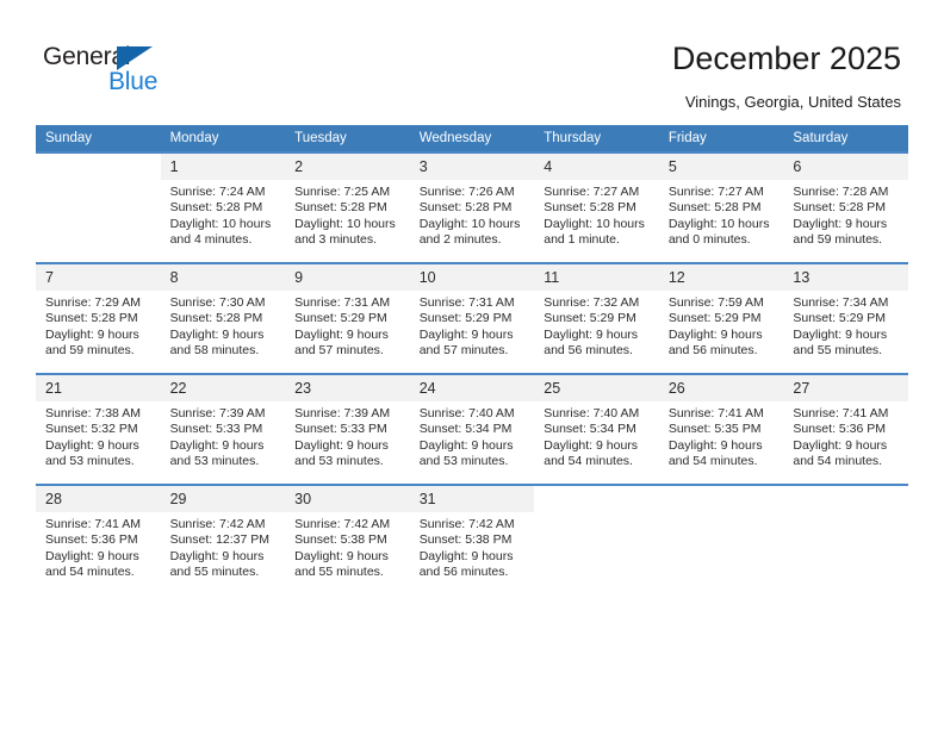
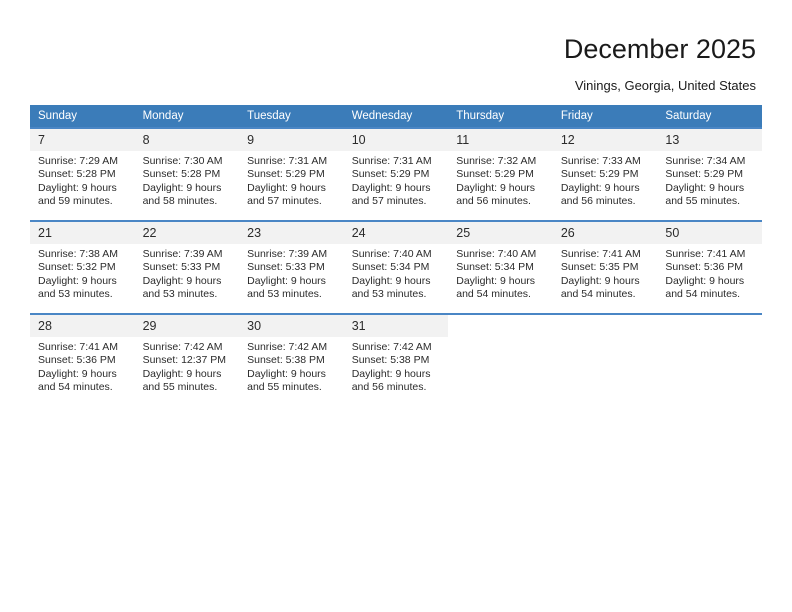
- General
- Blue
  December 2025
  Vinings, Georgia, United States
  Sunday	Monday	Tuesday	Wednesday	Thursday	Friday	Saturday
- 	1Sunrise: 7:24 AMSunset: 5:28 PMDaylight: 10 hoursand 4 minutes.	2Sunrise: 7:25 AMSunset: 5:28 PMDaylight: 10 hoursand 3 minutes.	3Sunrise: 7:26 AMSunset: 5:28 PMDaylight: 10 hoursand 2 minutes.	4Sunrise: 7:27 AMSunset: 5:28 PMDaylight: 10 hoursand 1 minute.	5Sunrise: 7:27 AMSunset: 5:28 PMDaylight: 10 hoursand 0 minutes.	6Sunrise: 7:28 AMSunset: 5:28 PMDaylight: 9 hoursand 59 minutes.
- 7Sunrise: 7:29 AMSunset: 5:28 PMDaylight: 9 hoursand 59 minutes.	8Sunrise: 7:30 AMSunset: 5:28 PMDaylight: 9 hoursand 58 minutes.	9Sunrise: 7:31 AMSunset: 5:29 PMDaylight: 9 hoursand 57 minutes.	10Sunrise: 7:31 AMSunset: 5:29 PMDaylight: 9 hoursand 57 minutes.	11Sunrise: 7:32 AMSunset: 5:29 PMDaylight: 9 hoursand 56 minutes.	12Sunrise: 7:59 AMSunset: 5:29 PMDaylight: 9 hoursand 56 minutes.	13Sunrise: 7:34 AMSunset: 5:29 PMDaylight: 9 hoursand 55 minutes.
+ 7Sunrise: 7:29 AMSunset: 5:28 PMDaylight: 9 hoursand 59 minutes.	8Sunrise: 7:30 AMSunset: 5:28 PMDaylight: 9 hoursand 58 minutes.	9Sunrise: 7:31 AMSunset: 5:29 PMDaylight: 9 hoursand 57 minutes.	10Sunrise: 7:31 AMSunset: 5:29 PMDaylight: 9 hoursand 57 minutes.	11Sunrise: 7:32 AMSunset: 5:29 PMDaylight: 9 hoursand 56 minutes.	12Sunrise: 7:33 AMSunset: 5:29 PMDaylight: 9 hoursand 56 minutes.	13Sunrise: 7:34 AMSunset: 5:29 PMDaylight: 9 hoursand 55 minutes.
- 21Sunrise: 7:38 AMSunset: 5:32 PMDaylight: 9 hoursand 53 minutes.	22Sunrise: 7:39 AMSunset: 5:33 PMDaylight: 9 hoursand 53 minutes.	23Sunrise: 7:39 AMSunset: 5:33 PMDaylight: 9 hoursand 53 minutes.	24Sunrise: 7:40 AMSunset: 5:34 PMDaylight: 9 hoursand 53 minutes.	25Sunrise: 7:40 AMSunset: 5:34 PMDaylight: 9 hoursand 54 minutes.	26Sunrise: 7:41 AMSunset: 5:35 PMDaylight: 9 hoursand 54 minutes.	27Sunrise: 7:41 AMSunset: 5:36 PMDaylight: 9 hoursand 54 minutes.
+ 21Sunrise: 7:38 AMSunset: 5:32 PMDaylight: 9 hoursand 53 minutes.	22Sunrise: 7:39 AMSunset: 5:33 PMDaylight: 9 hoursand 53 minutes.	23Sunrise: 7:39 AMSunset: 5:33 PMDaylight: 9 hoursand 53 minutes.	24Sunrise: 7:40 AMSunset: 5:34 PMDaylight: 9 hoursand 53 minutes.	25Sunrise: 7:40 AMSunset: 5:34 PMDaylight: 9 hoursand 54 minutes.	26Sunrise: 7:41 AMSunset: 5:35 PMDaylight: 9 hoursand 54 minutes.	50Sunrise: 7:41 AMSunset: 5:36 PMDaylight: 9 hoursand 54 minutes.
  28Sunrise: 7:41 AMSunset: 5:36 PMDaylight: 9 hoursand 54 minutes.	29Sunrise: 7:42 AMSunset: 12:37 PMDaylight: 9 hoursand 55 minutes.	30Sunrise: 7:42 AMSunset: 5:38 PMDaylight: 9 hoursand 55 minutes.	31Sunrise: 7:42 AMSunset: 5:38 PMDaylight: 9 hoursand 56 minutes.
